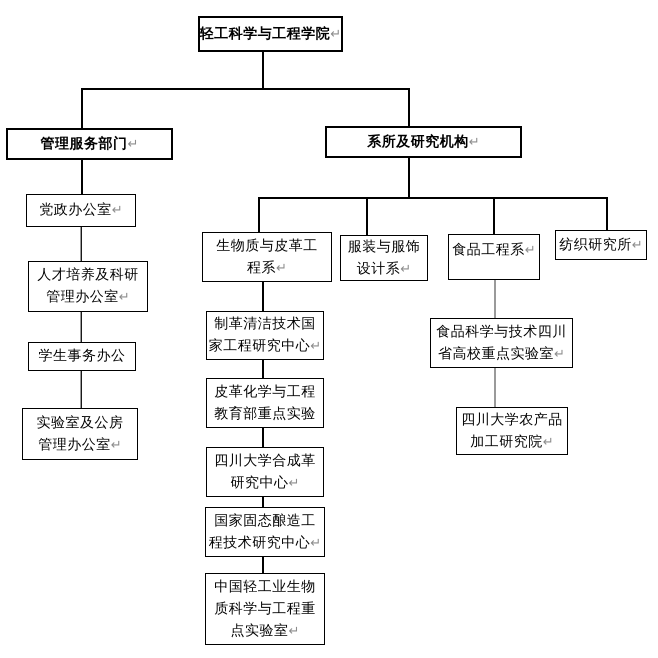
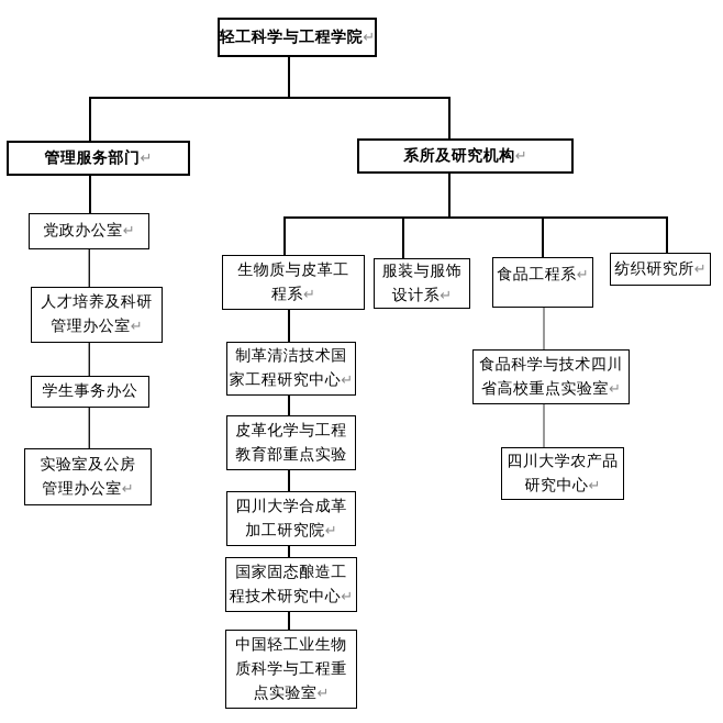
  轻工科学与工程学院↵
  管理服务部门↵
  系所及研究机构↵
  党政办公室↵
  人才培养及科研
  管理办公室↵
  学生事务办公
  实验室及公房
  管理办公室↵
  生物质与皮革工
  程系↵
  服装与服饰
  设计系↵
  食品工程系↵
  纺织研究所↵
  制革清洁技术国
  家工程研究中心↵
  皮革化学与工程
  教育部重点实验
  四川大学合成革
- 研究中心↵
+ 加工研究院↵
  国家固态酿造工
  程技术研究中心↵
  中国轻工业生物
  质科学与工程重
  点实验室↵
  食品科学与技术四川
  省高校重点实验室↵
  四川大学农产品
- 加工研究院↵
+ 研究中心↵
